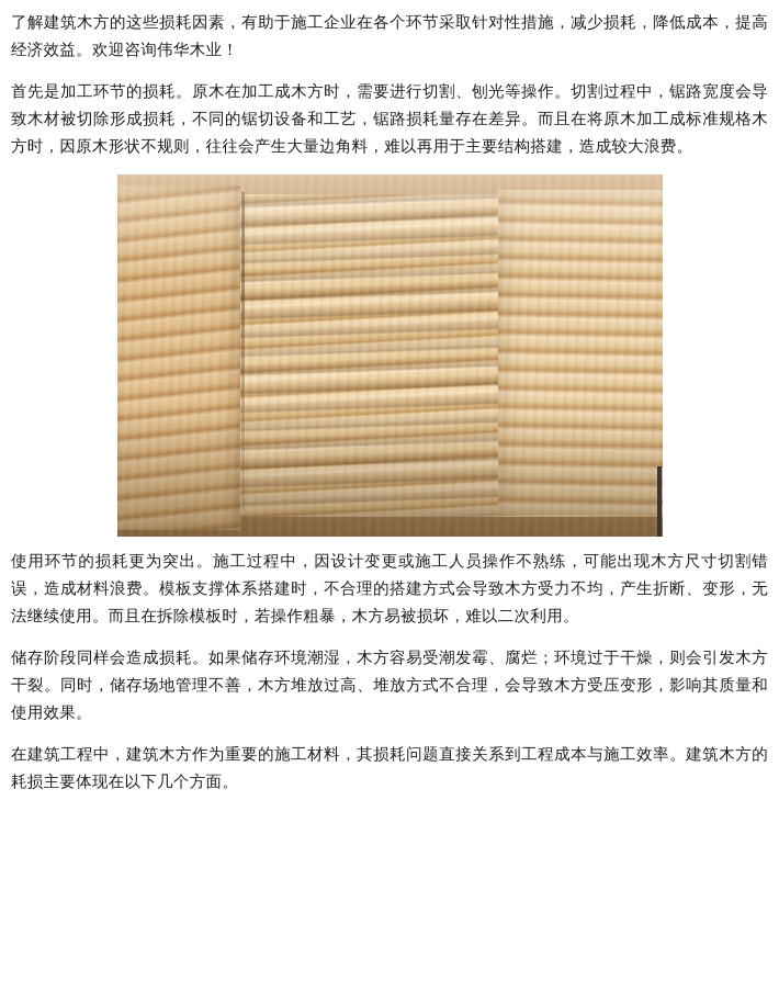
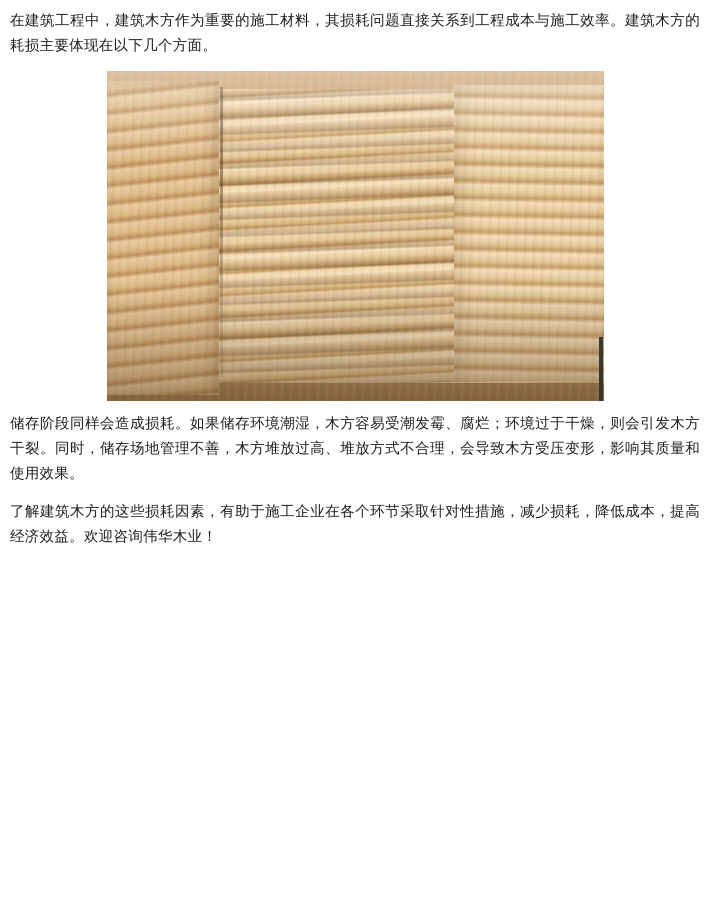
- 了解建筑木方的这些损耗因素，有助于施工企业在各个环节采取针对性措施，减少损耗，降低成本，提高经济效益。欢迎咨询伟华木业！
+ 在建筑工程中，建筑木方作为重要的施工材料，其损耗问题直接关系到工程成本与施工效率。建筑木方的耗损主要体现在以下几个方面。
- 首先是加工环节的损耗。原木在加工成木方时，需要进行切割、刨光等操作。切割过程中，锯路宽度会导致木材被切除形成损耗，不同的锯切设备和工艺，锯路损耗量存在差异。而且在将原木加工成标准规格木方时，因原木形状不规则，往往会产生大量边角料，难以再用于主要结构搭建，造成较大浪费。
- 使用环节的损耗更为突出。施工过程中，因设计变更或施工人员操作不熟练，可能出现木方尺寸切割错误，造成材料浪费。模板支撑体系搭建时，不合理的搭建方式会导致木方受力不均，产生折断、变形，无法继续使用。而且在拆除模板时，若操作粗暴，木方易被损坏，难以二次利用。
  储存阶段同样会造成损耗。如果储存环境潮湿，木方容易受潮发霉、腐烂；环境过于干燥，则会引发木方干裂。同时，储存场地管理不善，木方堆放过高、堆放方式不合理，会导致木方受压变形，影响其质量和使用效果。
- 在建筑工程中，建筑木方作为重要的施工材料，其损耗问题直接关系到工程成本与施工效率。建筑木方的耗损主要体现在以下几个方面。
+ 了解建筑木方的这些损耗因素，有助于施工企业在各个环节采取针对性措施，减少损耗，降低成本，提高经济效益。欢迎咨询伟华木业！
